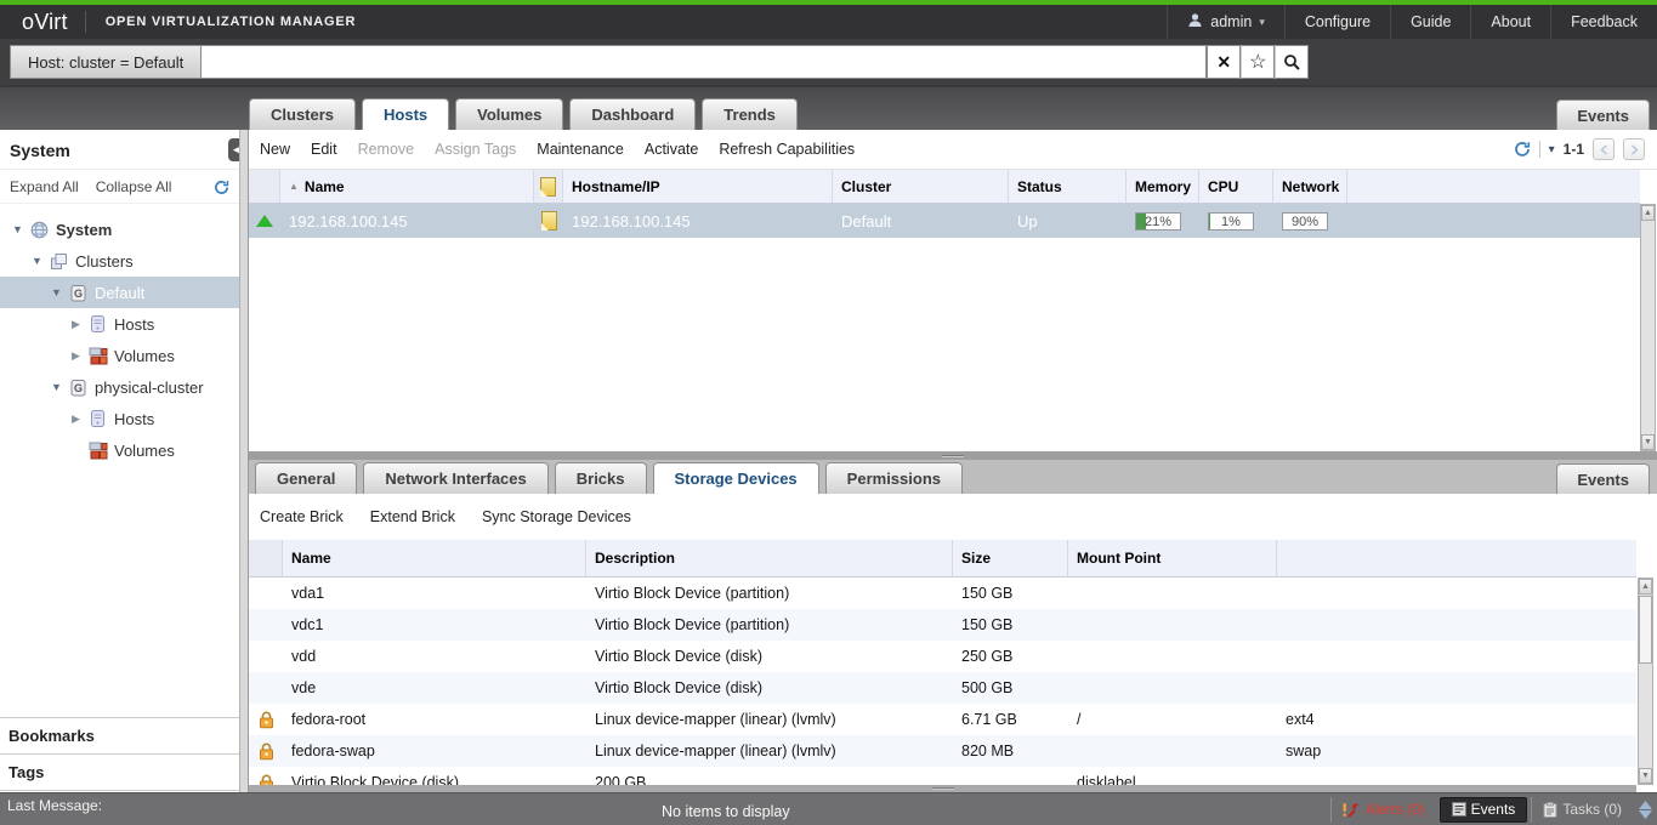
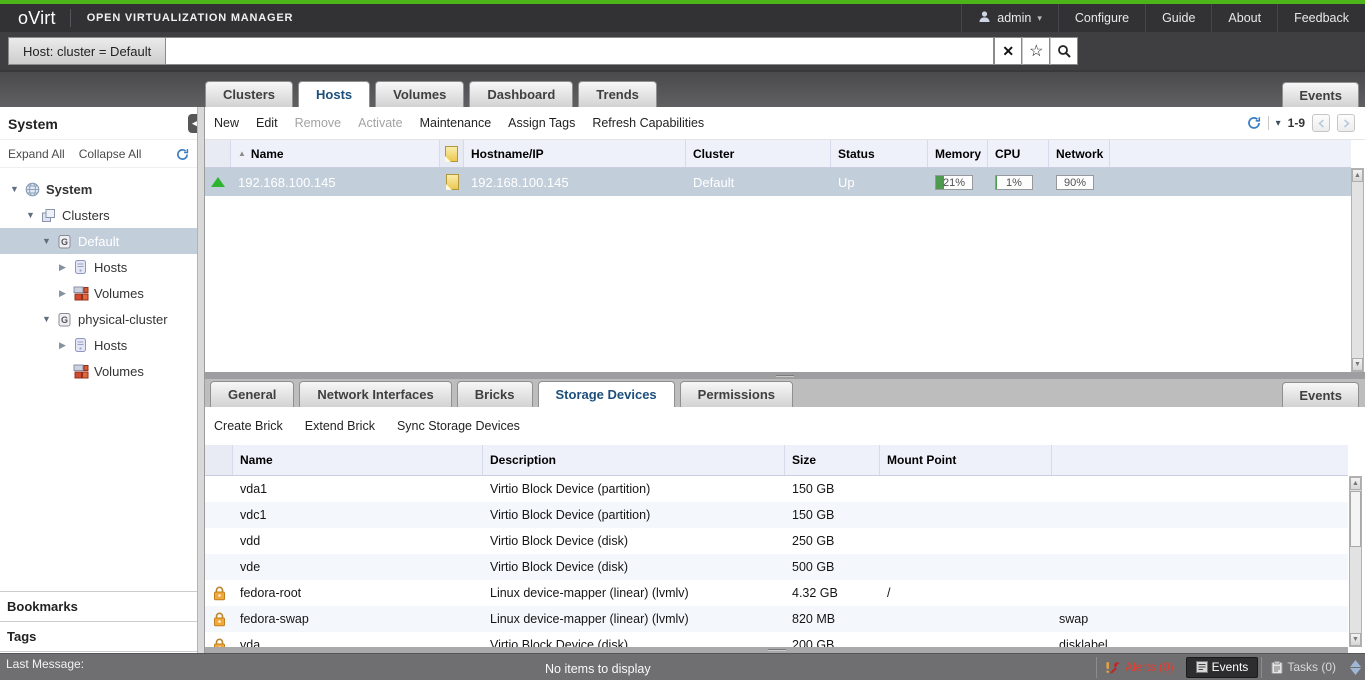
  oVirt
  OPEN VIRTUALIZATION MANAGER
  admin
  ▾
  Configure
  Guide
  About
  Feedback
  Host: cluster = Default
  ✕
  ☆
  Clusters
  Hosts
  Volumes
  Dashboard
  Trends
  Events
  New
  Edit
  Remove
- Assign Tags
+ Activate
  Maintenance
- Activate
+ Assign Tags
  Refresh Capabilities
  ▾
- 1-1
+ 1-9
  ▲
  Name
  Hostname/IP
  Cluster
  Status
  Memory
  CPU
  Network
  192.168.100.145
  192.168.100.145
  Default
  Up
  21%
  1%
  90%
  General
  Network Interfaces
  Bricks
  Storage Devices
  Permissions
  Events
  Create Brick
  Extend Brick
  Sync Storage Devices
  Name
  Description
  Size
  Mount Point
  vda1
  Virtio Block Device (partition)
  150 GB
  vdc1
  Virtio Block Device (partition)
  150 GB
  vdd
  Virtio Block Device (disk)
  250 GB
  vde
  Virtio Block Device (disk)
  500 GB
  fedora-root
  Linux device-mapper (linear) (lvmlv)
- 6.71 GB
+ 4.32 GB
  /
- ext4
  fedora-swap
  Linux device-mapper (linear) (lvmlv)
  820 MB
  swap
+ vda
  Virtio Block Device (disk)
  200 GB
  disklabel
  System
  ◂
  Expand All
  Collapse All
  ▼
  System
  ▼
  Clusters
  ▼
  G
  Default
  ▶
  Hosts
  ▶
  Volumes
  ▼
  G
  physical-cluster
  ▶
  Hosts
  Volumes
  Bookmarks
  Tags
  Last Message:
  No items to display
  Alerts (0)
  Events
  Tasks (0)
